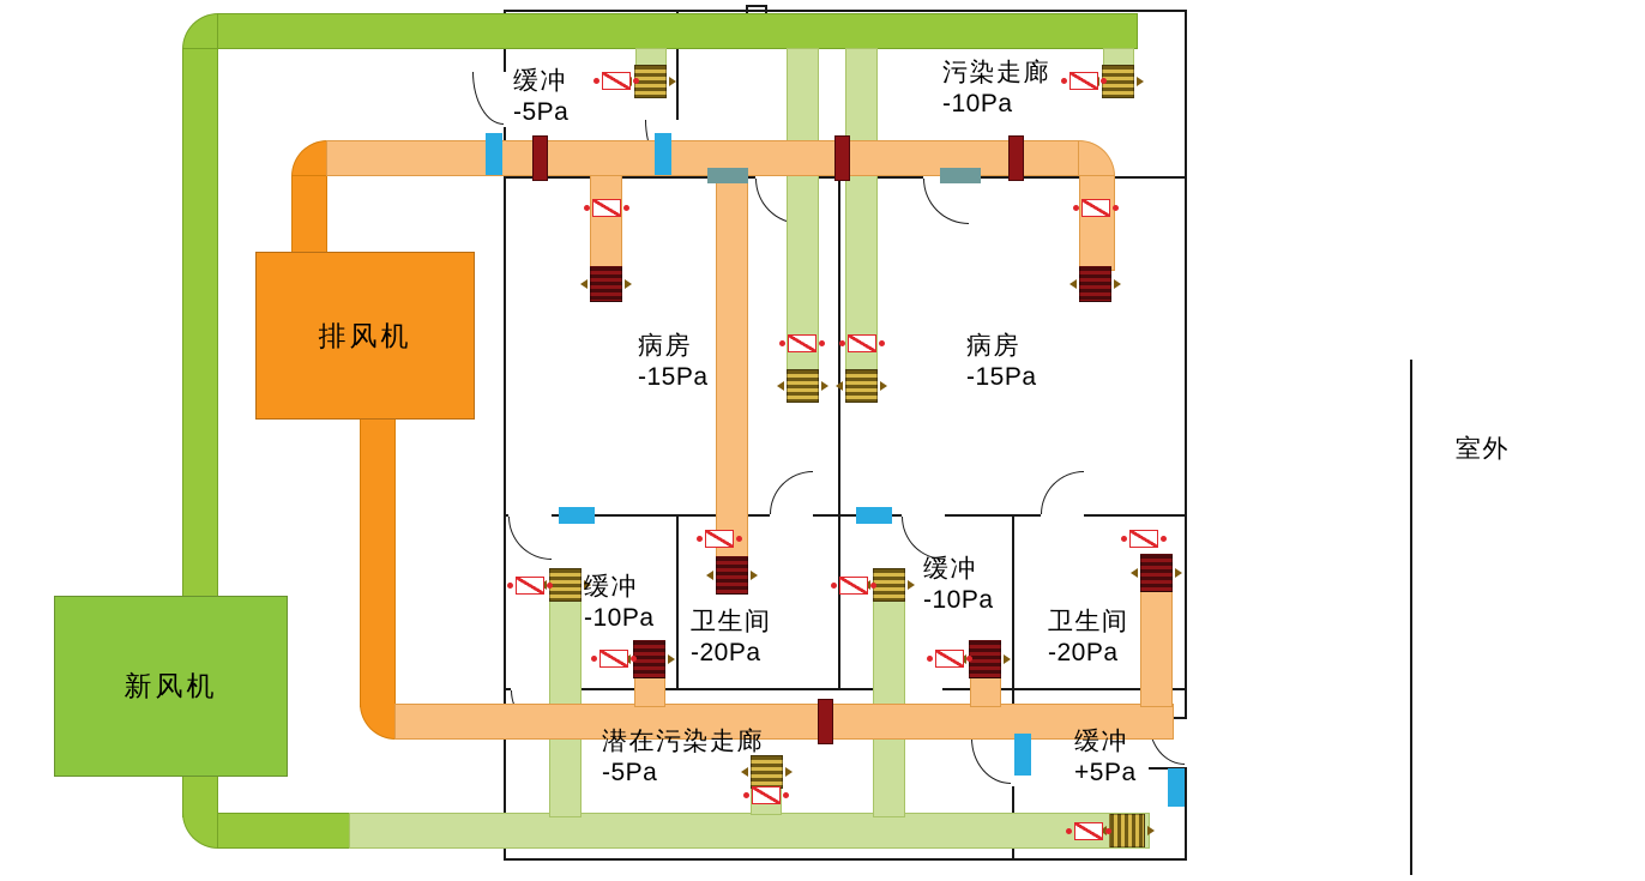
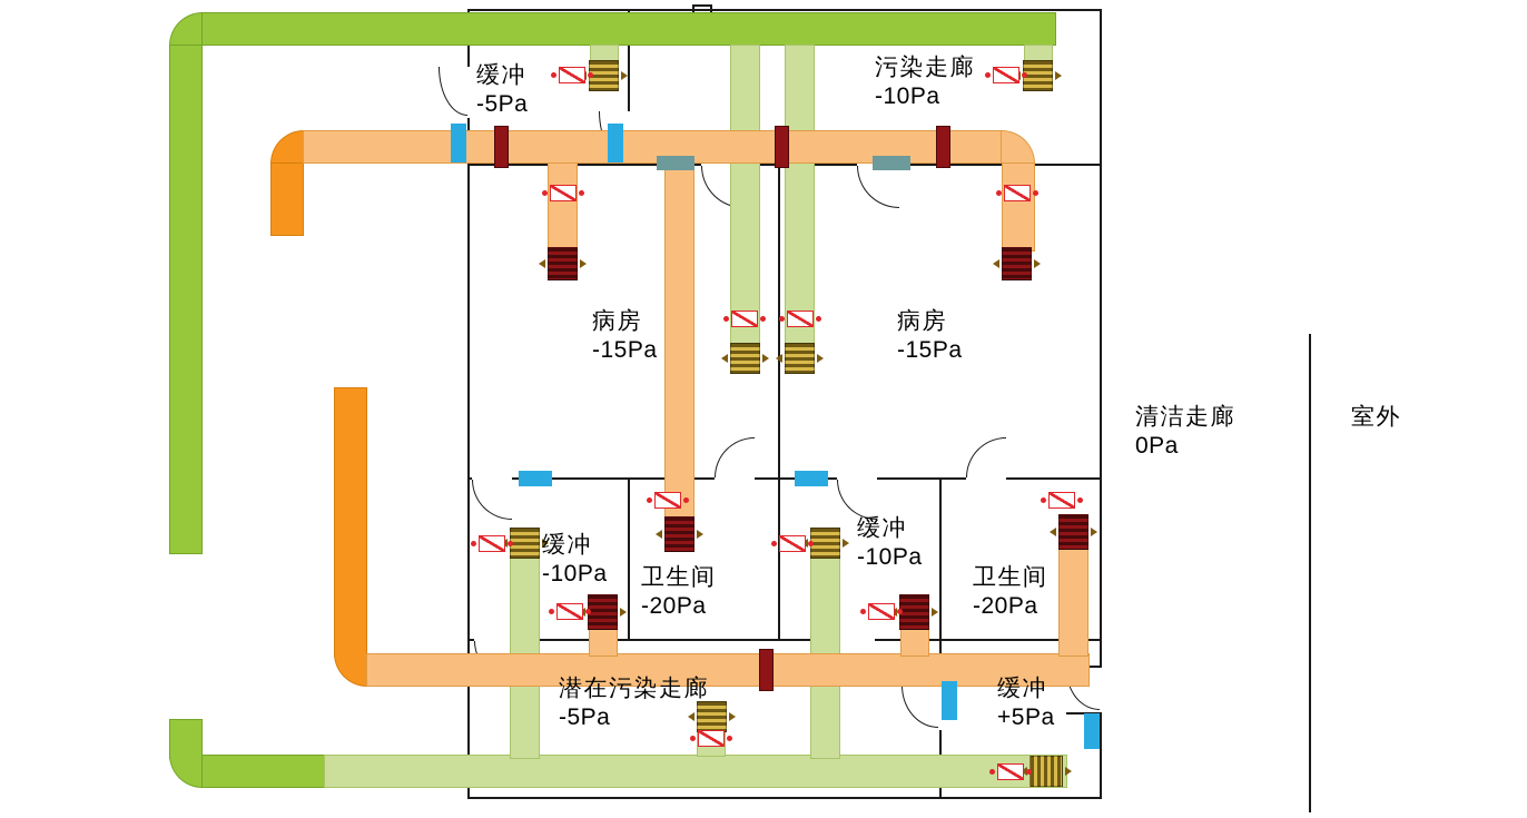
- 排风机
- 新风机
  缓冲
  -5Pa
  污染走廊
  -10Pa
  病房
  -15Pa
  病房
  -15Pa
  缓冲
  -10Pa
  缓冲
  -10Pa
  卫生间
  -20Pa
  卫生间
  -20Pa
  潜在污染走廊
  -5Pa
  缓冲
  +5Pa
+ 清洁走廊
+ 0Pa
  室外
